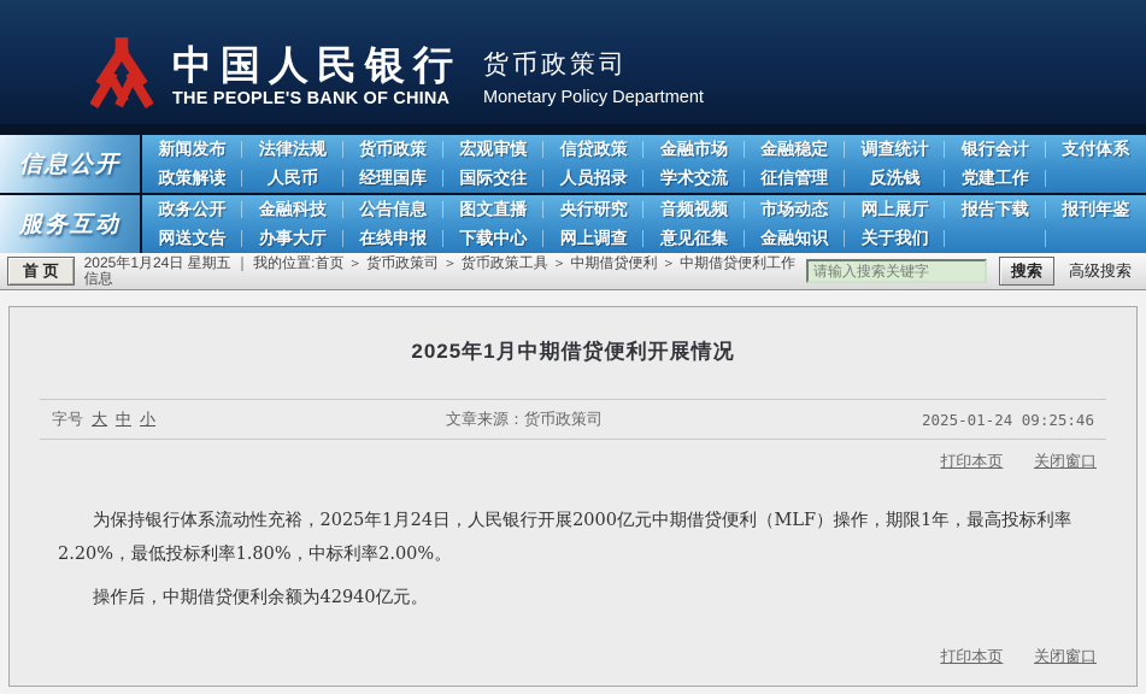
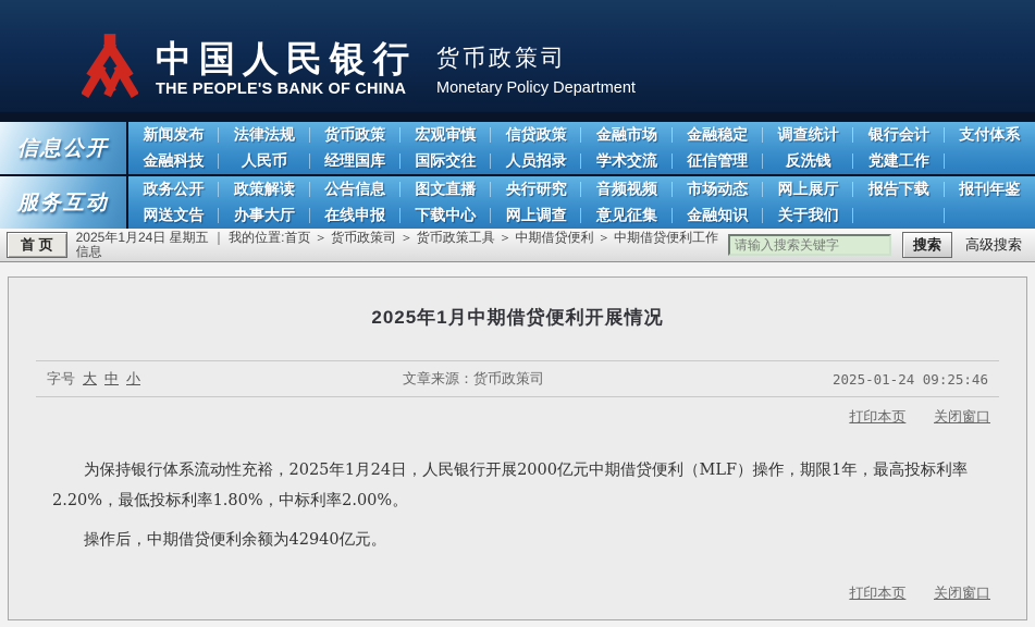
  中国人民银行
  THE PEOPLE'S BANK OF CHINA
  货币政策司
  Monetary Policy Department
  信息公开
  新闻发布
  法律法规
  货币政策
  宏观审慎
  信贷政策
  金融市场
  金融稳定
  调查统计
  银行会计
  支付体系
- 政策解读
+ 金融科技
  人民币
  经理国库
  国际交往
  人员招录
  学术交流
  征信管理
  反洗钱
  党建工作
  服务互动
  政务公开
- 金融科技
+ 政策解读
  公告信息
  图文直播
  央行研究
  音频视频
  市场动态
  网上展厅
  报告下载
  报刊年鉴
  网送文告
  办事大厅
  在线申报
  下载中心
  网上调查
  意见征集
  金融知识
  关于我们
  首 页
  2025年1月24日 星期五 ｜ 我的位置:首页 ＞ 货币政策司 ＞ 货币政策工具 ＞ 中期借贷便利 ＞ 中期借贷便利工作信息
  请输入搜索关键字
  搜索
  高级搜索
  2025年1月中期借贷便利开展情况
  字号 大 中 小
  文章来源：货币政策司
  2025-01-24 09:25:46
  打印本页 关闭窗口
  为保持银行体系流动性充裕，2025年1月24日，人民银行开展2000亿元中期借贷便利（MLF）操作，期限1年，最高投标利率2.20%，最低投标利率1.80%，中标利率2.00%。
  操作后，中期借贷便利余额为42940亿元。
  打印本页 关闭窗口
